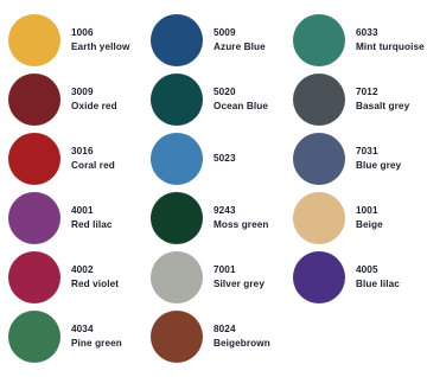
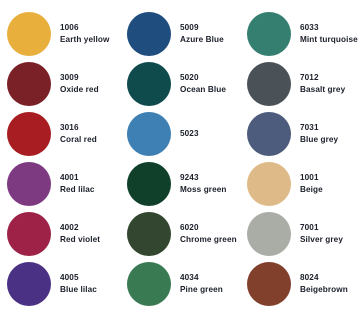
  1006
  Earth yellow
  5009
  Azure Blue
  6033
  Mint turquoise
  3009
  Oxide red
  5020
  Ocean Blue
  7012
  Basalt grey
  3016
  Coral red
  5023
  7031
  Blue grey
  4001
  Red lilac
  9243
  Moss green
  1001
  Beige
  4002
  Red violet
+ 6020
+ Chrome green
  7001
  Silver grey
  4005
  Blue lilac
  4034
  Pine green
  8024
  Beigebrown
